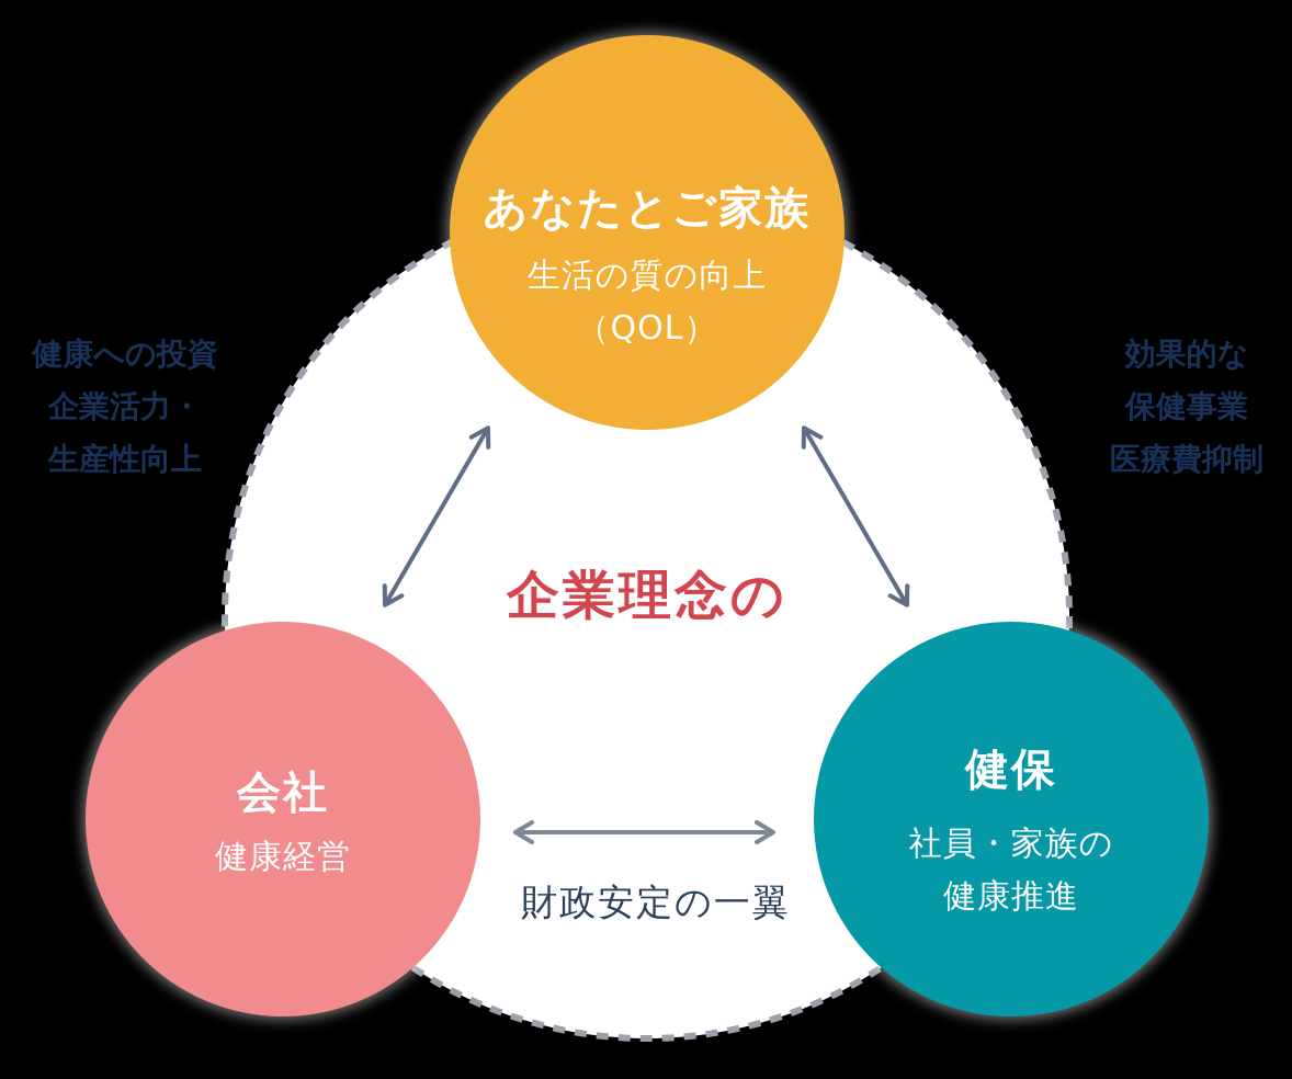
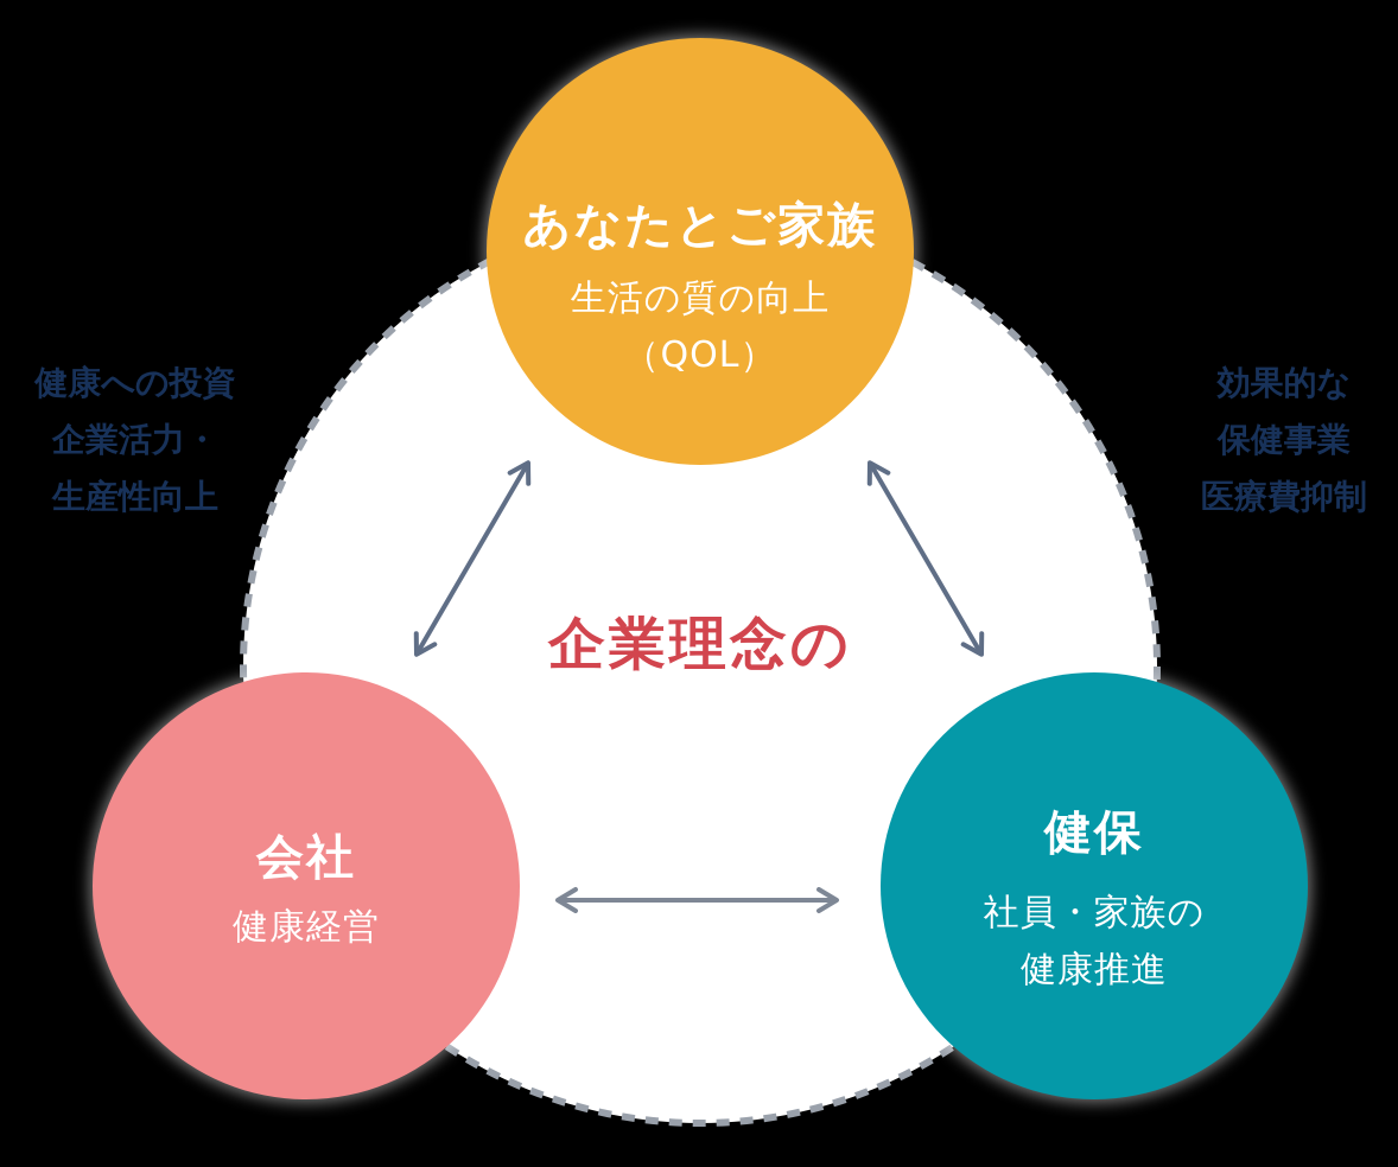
  健康への投資
  企業活力・
  生産性向上
  効果的な
  保健事業
  医療費抑制
  あなたとご家族
  生活の質の向上
  （QOL）
  会社
  健康経営
  健保
  社員・家族の
  健康推進
  企業理念の
- 財政安定の一翼
